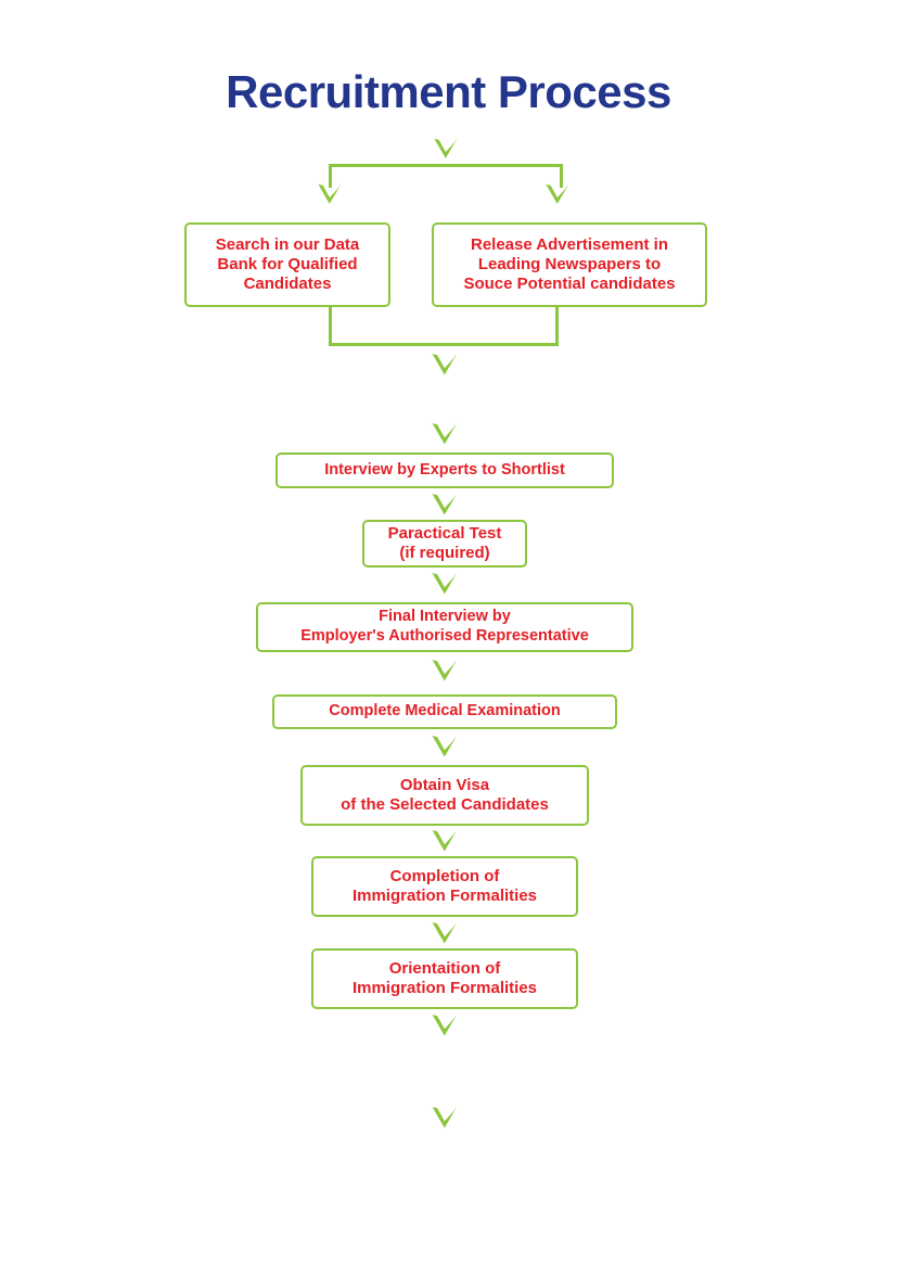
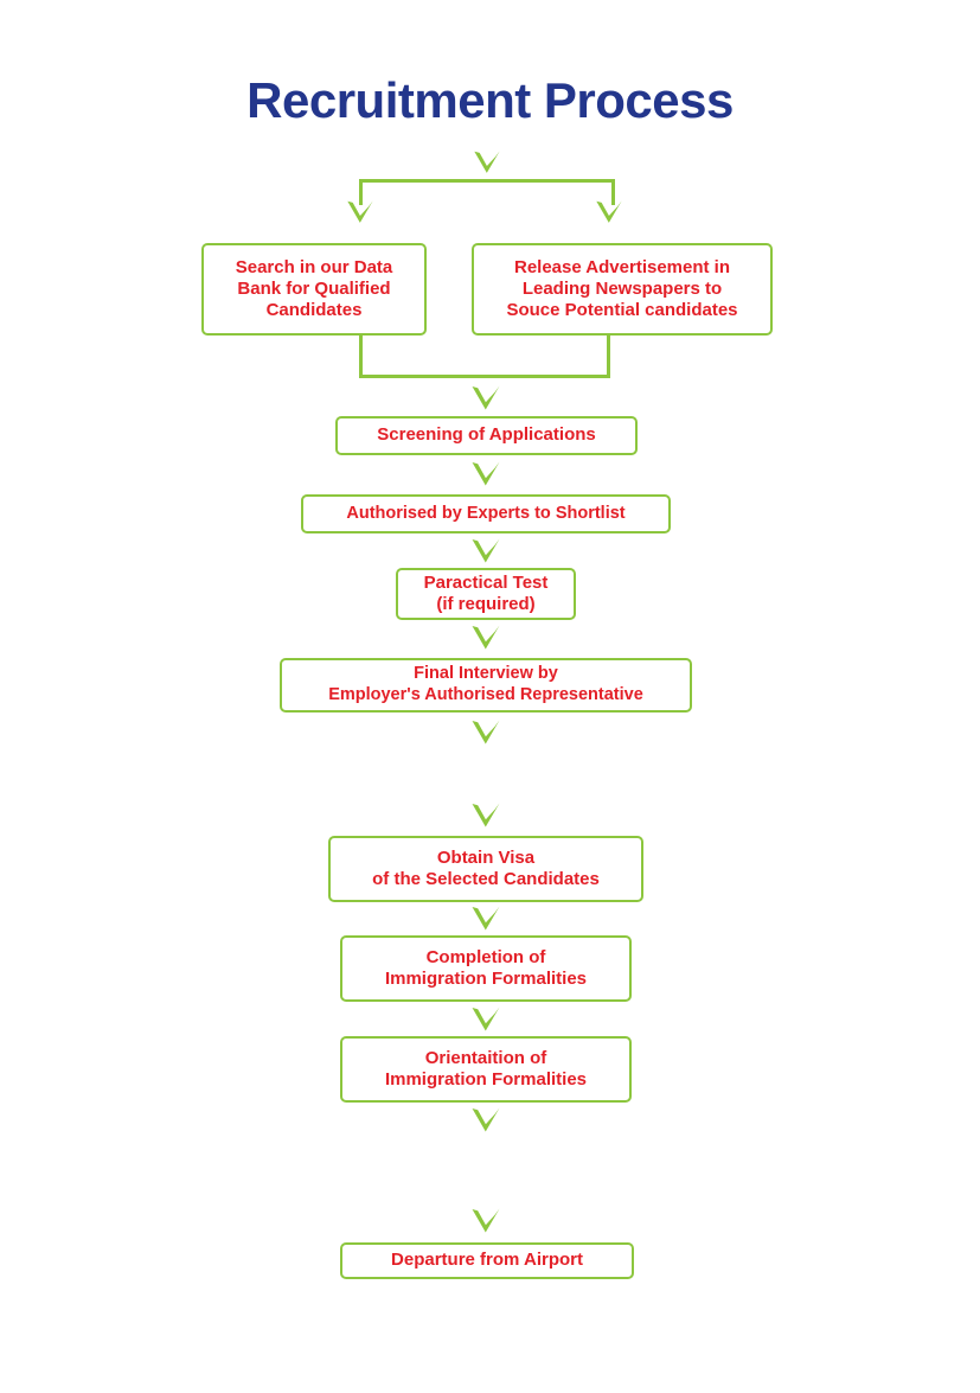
  Recruitment Process
  Search in our Data
  Bank for Qualified
  Candidates
  Release Advertisement in
  Leading Newspapers to
  Souce Potential candidates
+ Screening of Applications
- Interview by Experts to Shortlist
+ Authorised by Experts to Shortlist
  Paractical Test
  (if required)
  Final Interview by
  Employer's Authorised Representative
- Complete Medical Examination
  Obtain Visa
  of the Selected Candidates
  Completion of
  Immigration Formalities
  Orientaition of
  Immigration Formalities
+ Departure from Airport
